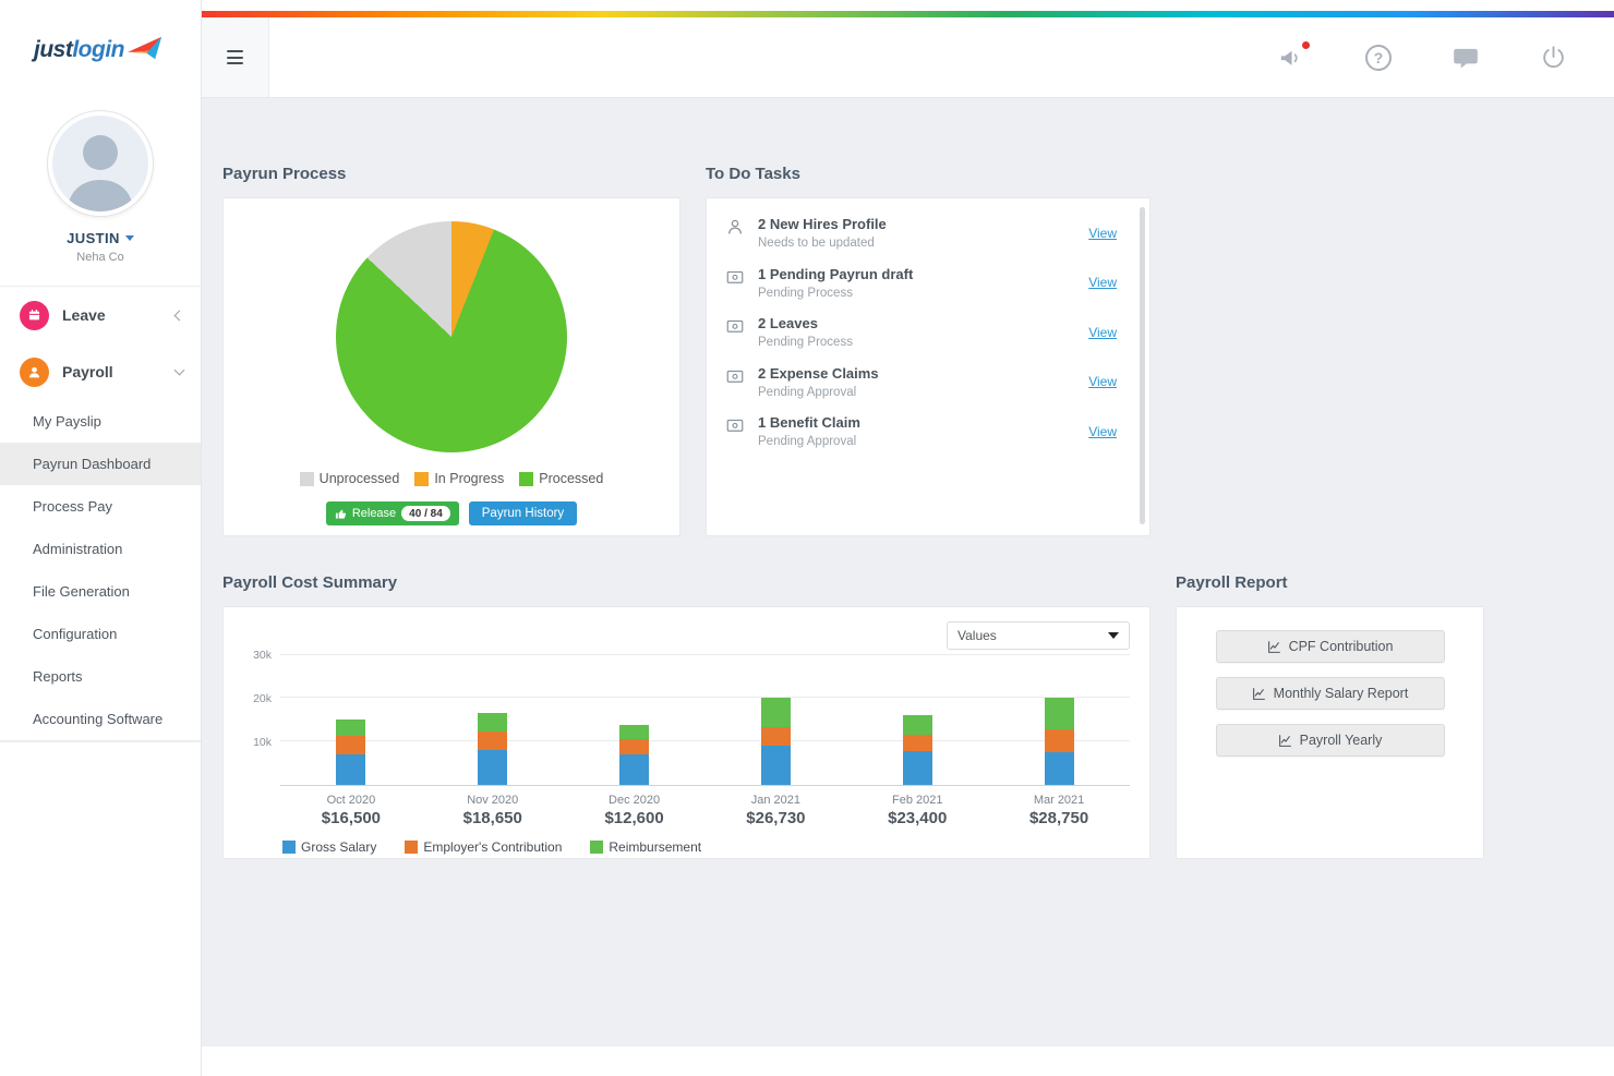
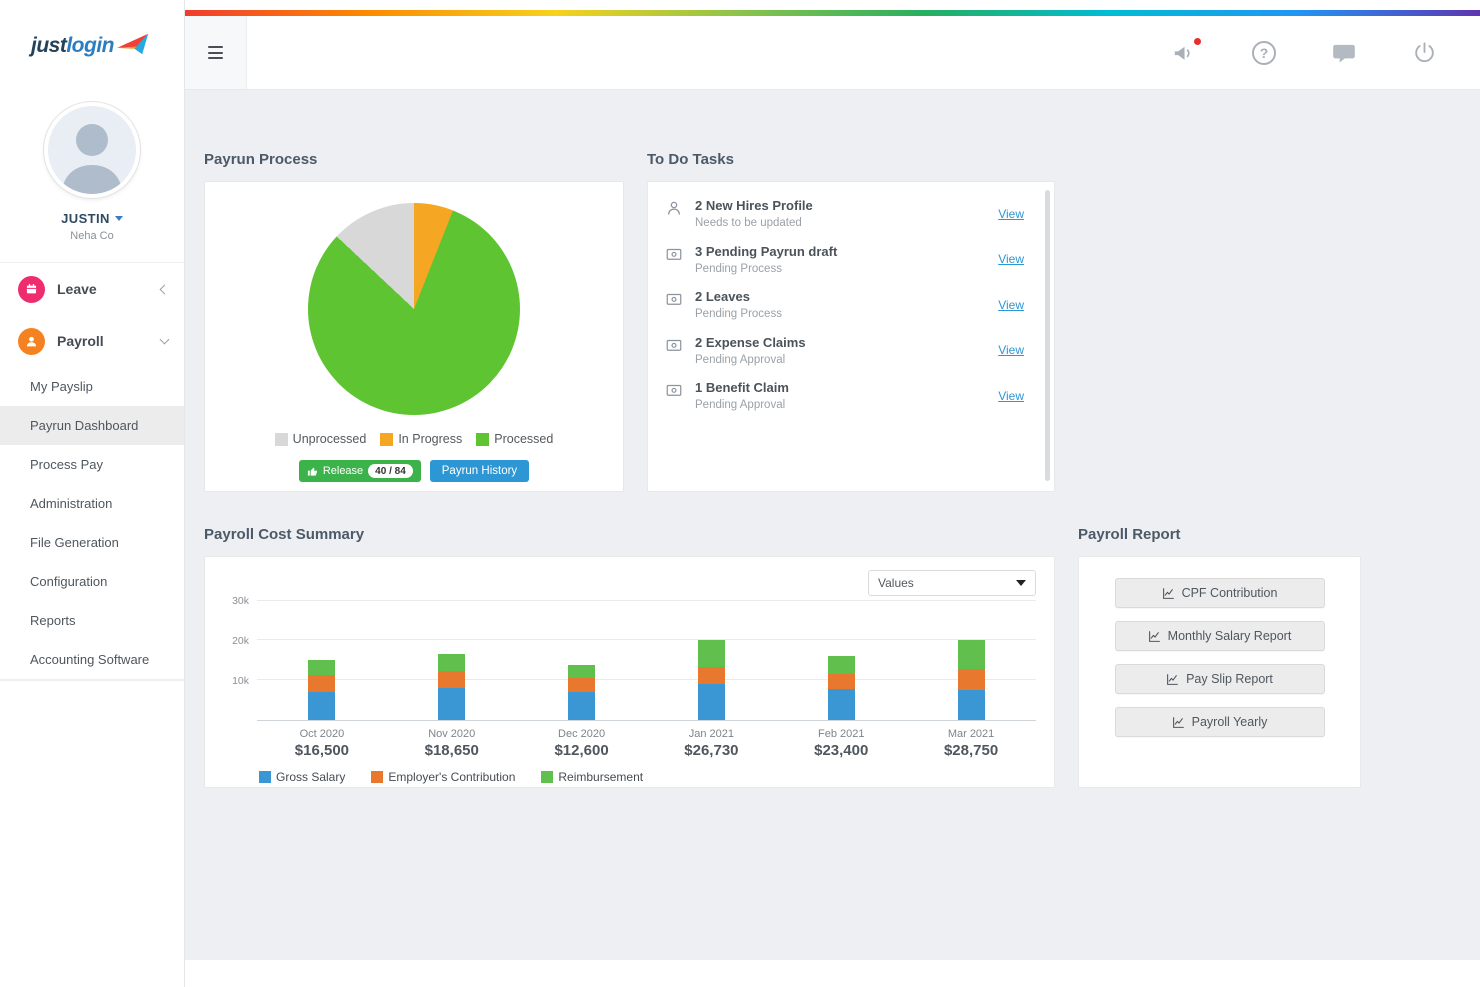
  justlogin
  JUSTIN
  Neha Co
  Leave
  Payroll
  My Payslip
  Payrun Dashboard
  Process Pay
  Administration
  File Generation
  Configuration
  Reports
  Accounting Software
  ?
  Payrun Process
  Unprocessed
  In Progress
  Processed
  Release
  40 / 84
  Payrun History
  To Do Tasks
  2 New Hires Profile
  Needs to be updated
  View
- 1 Pending Payrun draft
+ 3 Pending Payrun draft
  Pending Process
  View
  2 Leaves
  Pending Process
  View
  2 Expense Claims
  Pending Approval
  View
  1 Benefit Claim
  Pending Approval
  View
  Payroll Cost Summary
  Values
  30k
  20k
  10k
  Oct 2020
  $16,500
  Nov 2020
  $18,650
  Dec 2020
  $12,600
  Jan 2021
  $26,730
  Feb 2021
  $23,400
  Mar 2021
  $28,750
  Gross Salary
  Employer's Contribution
  Reimbursement
  Payroll Report
  CPF Contribution
  Monthly Salary Report
+ Pay Slip Report
  Payroll Yearly
